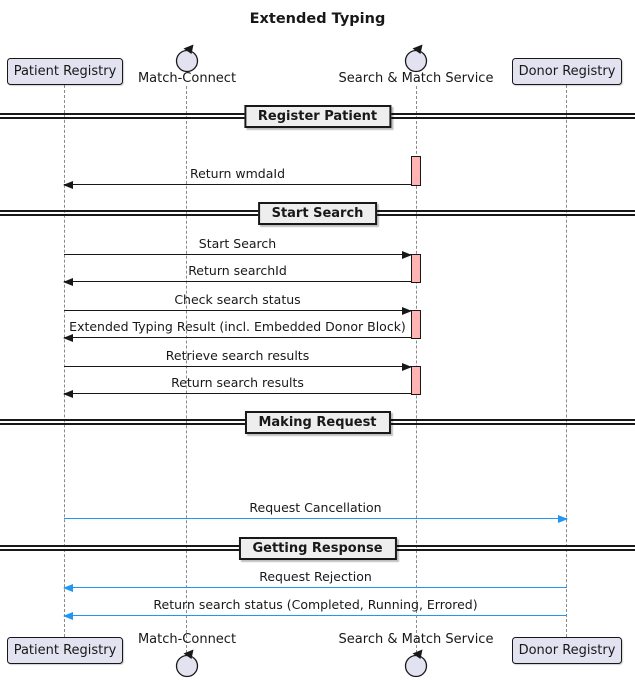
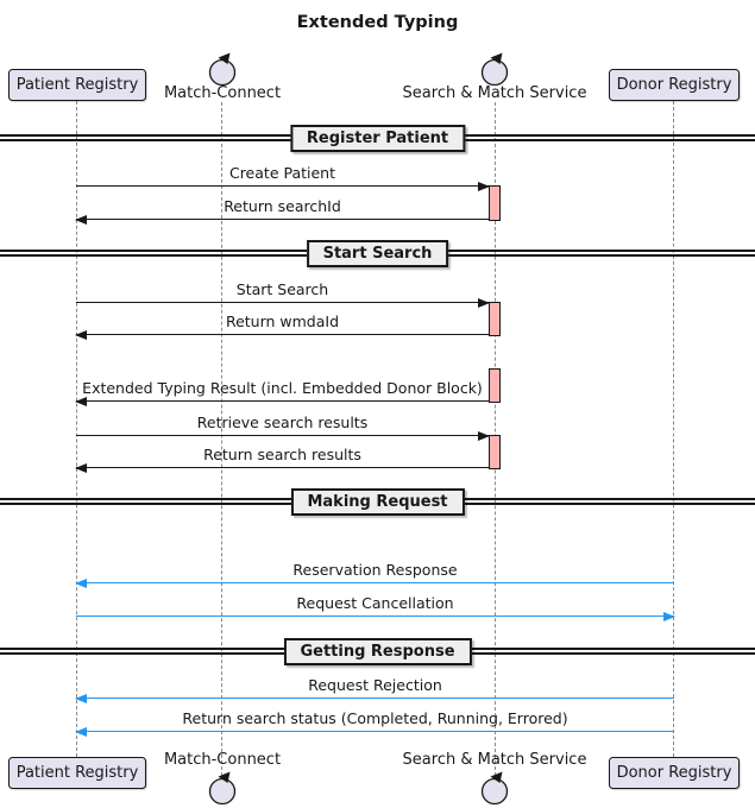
  Extended Typing
  Patient Registry
  Match-Connect
  Search & Match Service
  Donor Registry
  Register Patient
  Start Search
  Making Request
  Getting Response
+ Create Patient
- Return wmdaId
+ Return searchId
  Start Search
- Return searchId
+ Return wmdaId
- Check search status
  Extended Typing Result (incl. Embedded Donor Block)
  Retrieve search results
  Return search results
+ Reservation Response
  Request Cancellation
  Request Rejection
  Return search status (Completed, Running, Errored)
  Patient Registry
  Match-Connect
  Search & Match Service
  Donor Registry
